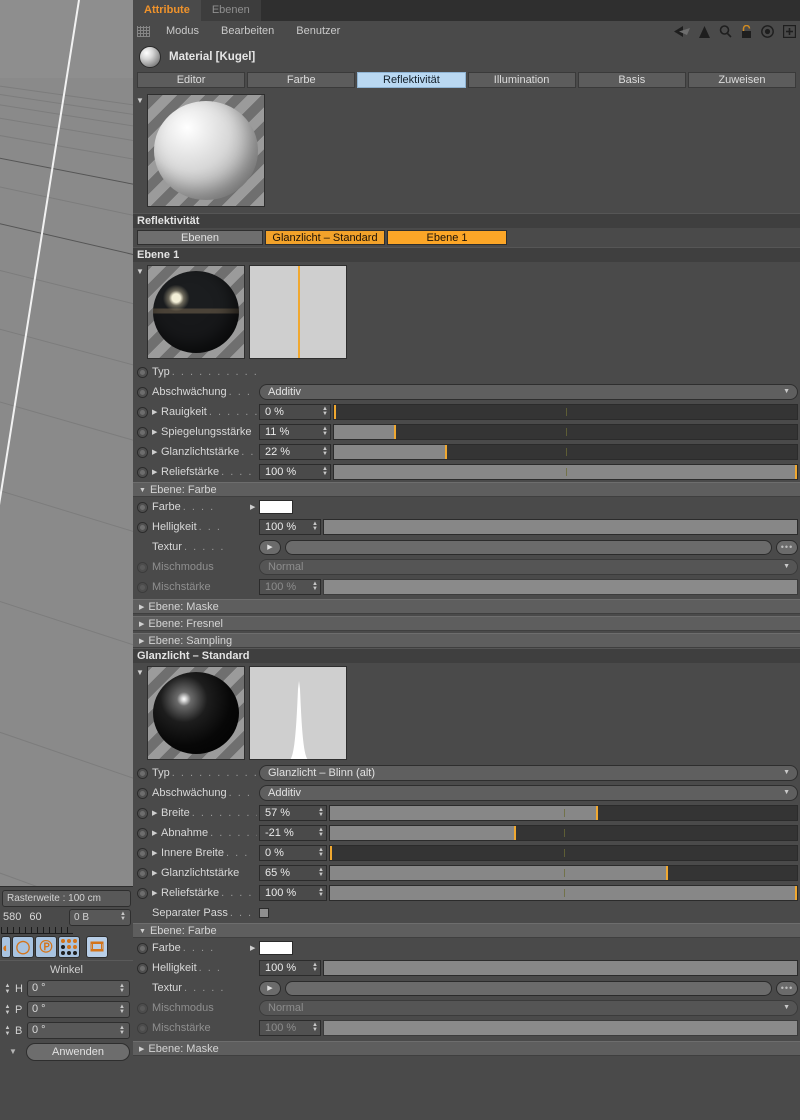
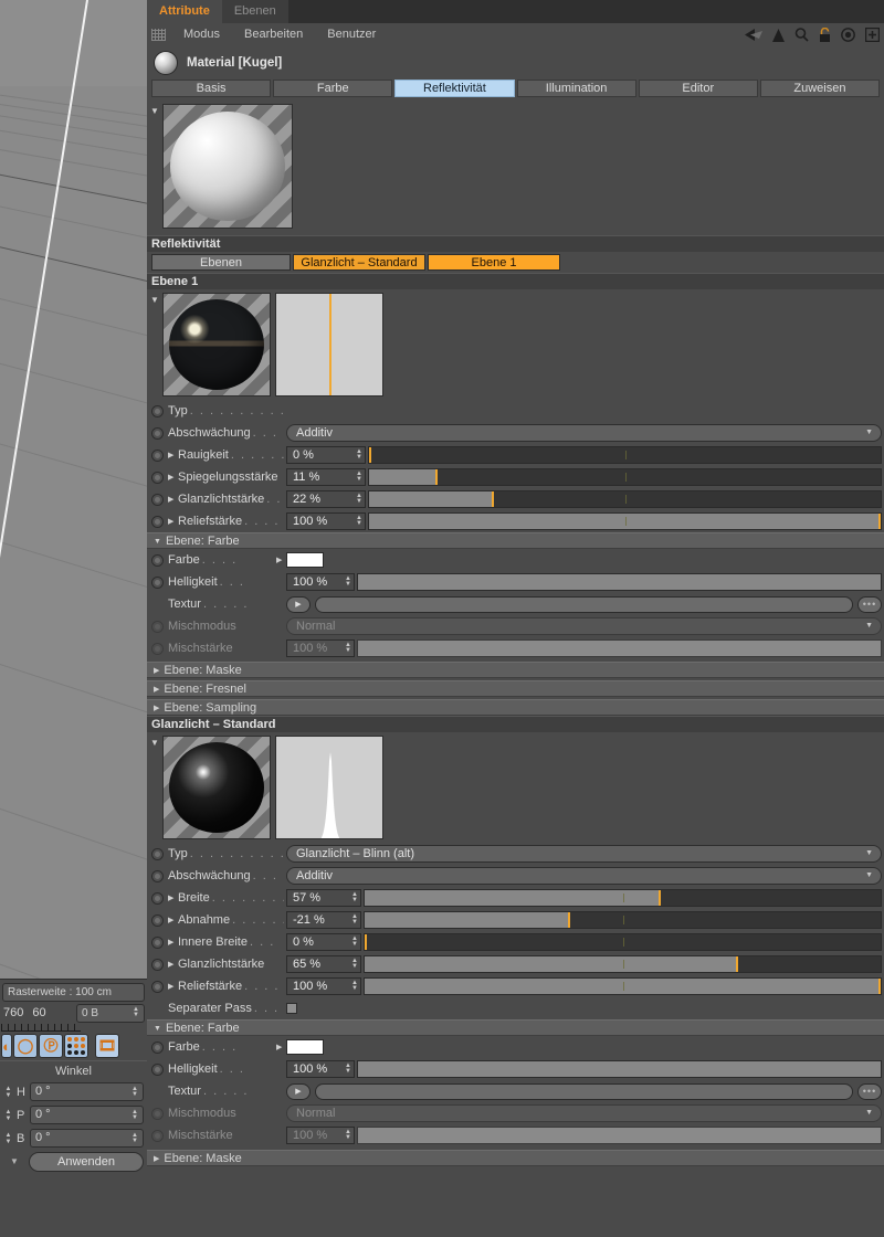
  Rasterweite : 100 cm
- 580
+ 760
  60
  0 B
  ◐
  ◯
  Ⓟ
  🎞
  Winkel
  H
  0 °
  P
  0 °
  B
  0 °
  ▼
  Anwenden
  Attribute
  Ebenen
  Modus
  Bearbeiten
  Benutzer
  Material [Kugel]
- Editor
+ Basis
  Farbe
  Reflektivität
  Illumination
- Basis
+ Editor
  Zuweisen
  ▼
  Reflektivität
  Ebenen
  Glanzlicht – Standard
  Ebene 1
  Ebene 1
  ▼
  Typ
  . . . . . . . . . .
  Abschwächung
  Additiv
  Rauigkeit
  . . . . . .
  0 %
  Spiegelungsstärke
  11 %
  Glanzlichtstärke
  . .
  22 %
  Reliefstärke
  100 %
  Ebene: Farbe
  Farbe
  . . . .
  Helligkeit
  . . .
  100 %
  Textur
  . . . . .
  •••
  Mischmodus
  Normal
  Mischstärke
  100 %
  Ebene: Maske
  Ebene: Fresnel
  Ebene: Sampling
  Glanzlicht – Standard
  ▼
  Typ
  . . . . . . . . . .
  Glanzlicht – Blinn (alt)
  Abschwächung
  . . .
  Additiv
  Breite
  . . . . . . .
  57 %
  Abnahme
  . . . . .
  -21 %
  Innere Breite
  . . .
  0 %
  Glanzlichtstärke
  65 %
  Reliefstärke
  . . . .
  100 %
  Separater Pass
  . . .
  Ebene: Farbe
  Farbe
  . . . .
  Helligkeit
  . . .
  100 %
  Textur
  . . . . .
  •••
  Mischmodus
  Normal
  Mischstärke
  100 %
  Ebene: Maske
